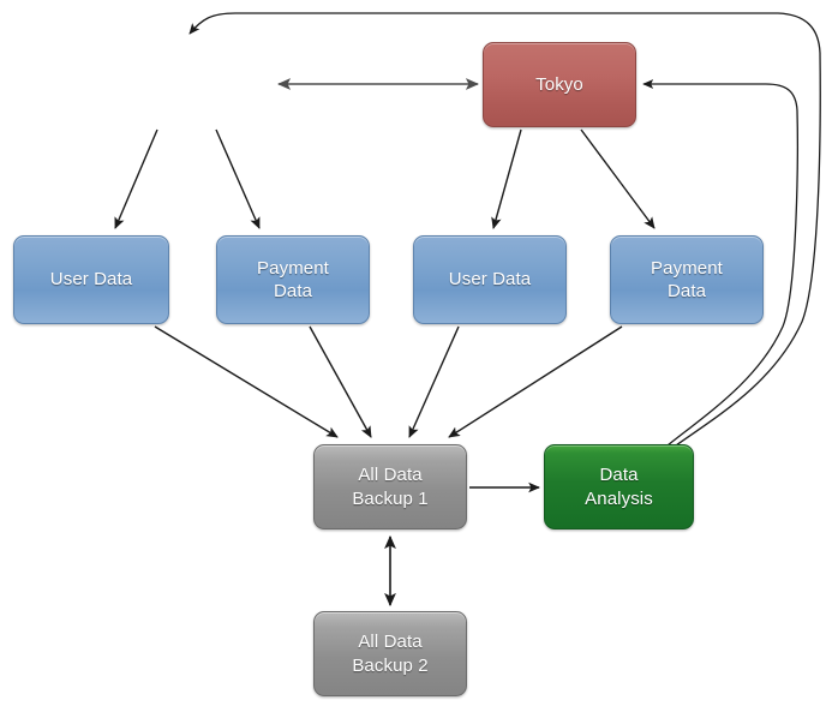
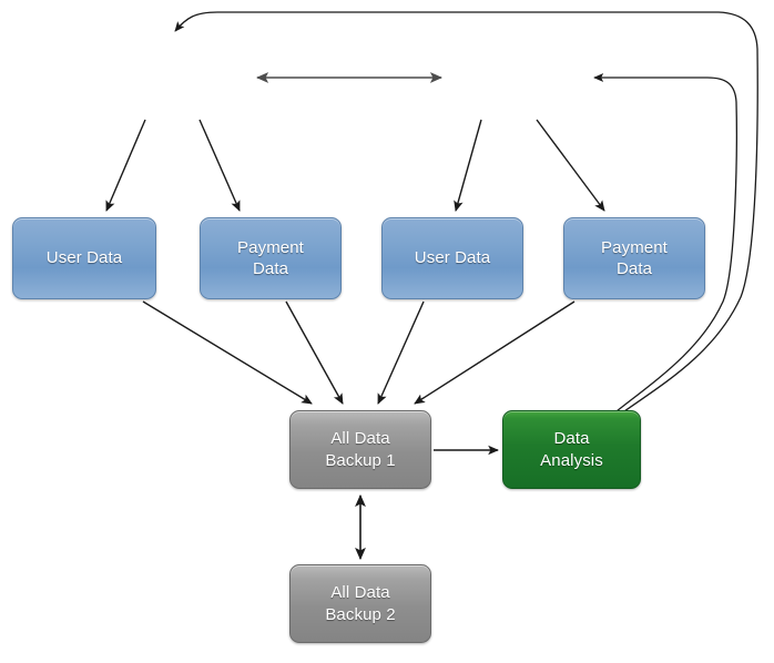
- Tokyo
  User Data
  Payment
  Data
  User Data
  Payment
  Data
  All Data
  Backup 1
  Data
  Analysis
  All Data
  Backup 2
